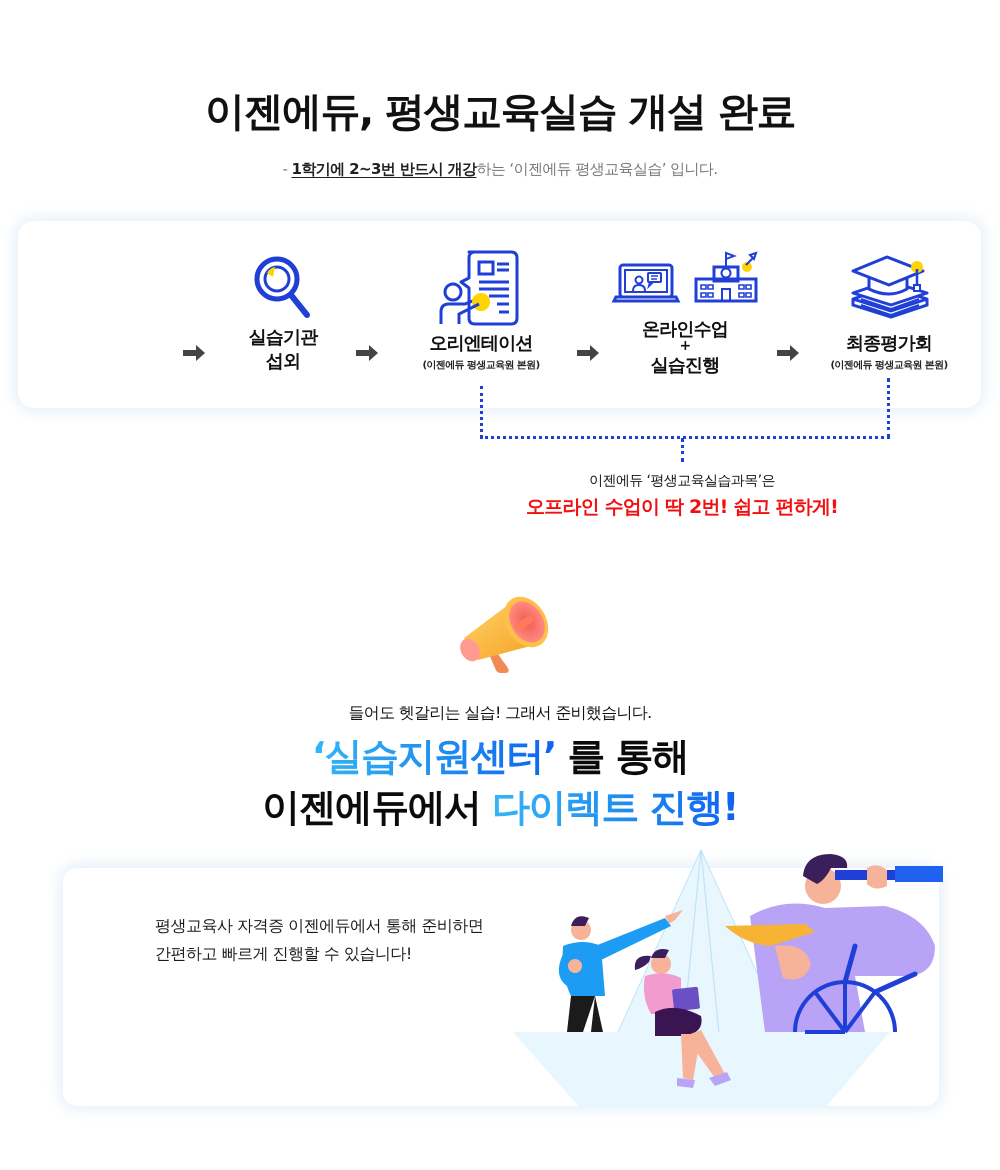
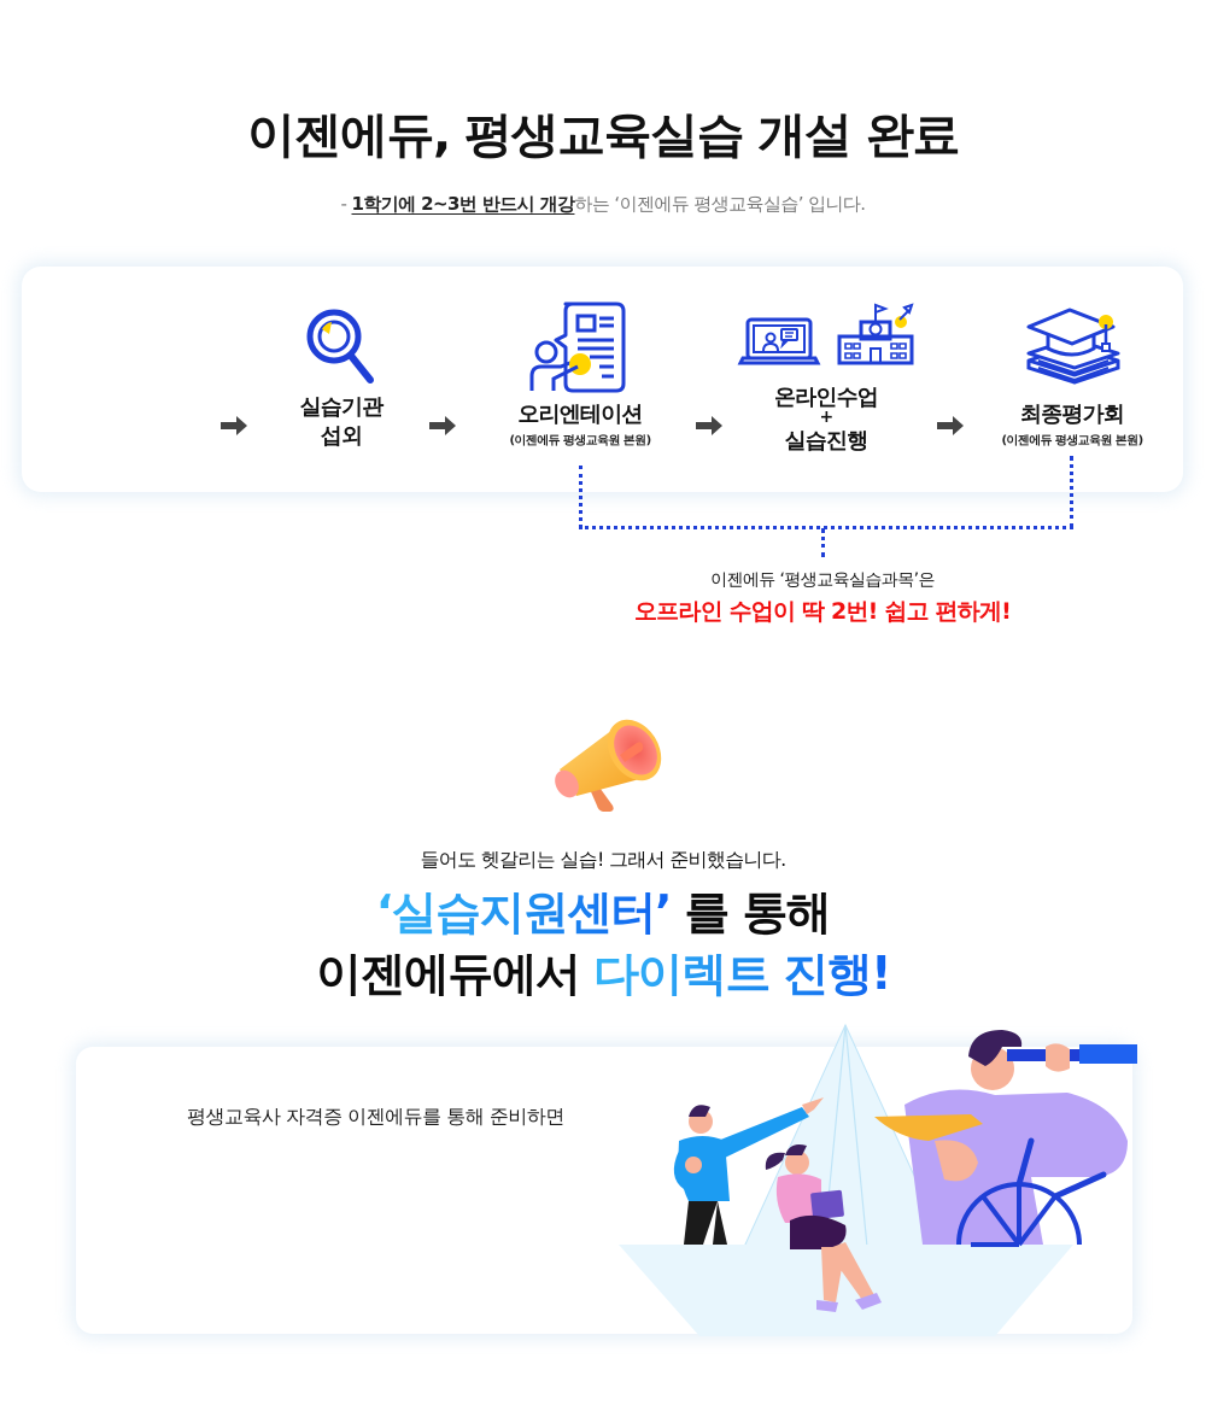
  이젠에듀, 평생교육실습 개설 완료
  - 1학기에 2~3번 반드시 개강하는 ‘이젠에듀 평생교육실습’ 입니다.
  실습기관
  섭외
  오리엔테이션
  (이젠에듀 평생교육원 본원)
  온라인수업
  +
  실습진행
  최종평가회
  (이젠에듀 평생교육원 본원)
  이젠에듀 ‘평생교육실습과목’은
  오프라인 수업이 딱 2번! 쉽고 편하게!
  들어도 헷갈리는 실습! 그래서 준비했습니다.
  ‘실습지원센터’ 를 통해
  이젠에듀에서 다이렉트 진행!
- 평생교육사 자격증 이젠에듀에서 통해 준비하면
+ 평생교육사 자격증 이젠에듀를 통해 준비하면
- 간편하고 빠르게 진행할 수 있습니다!
